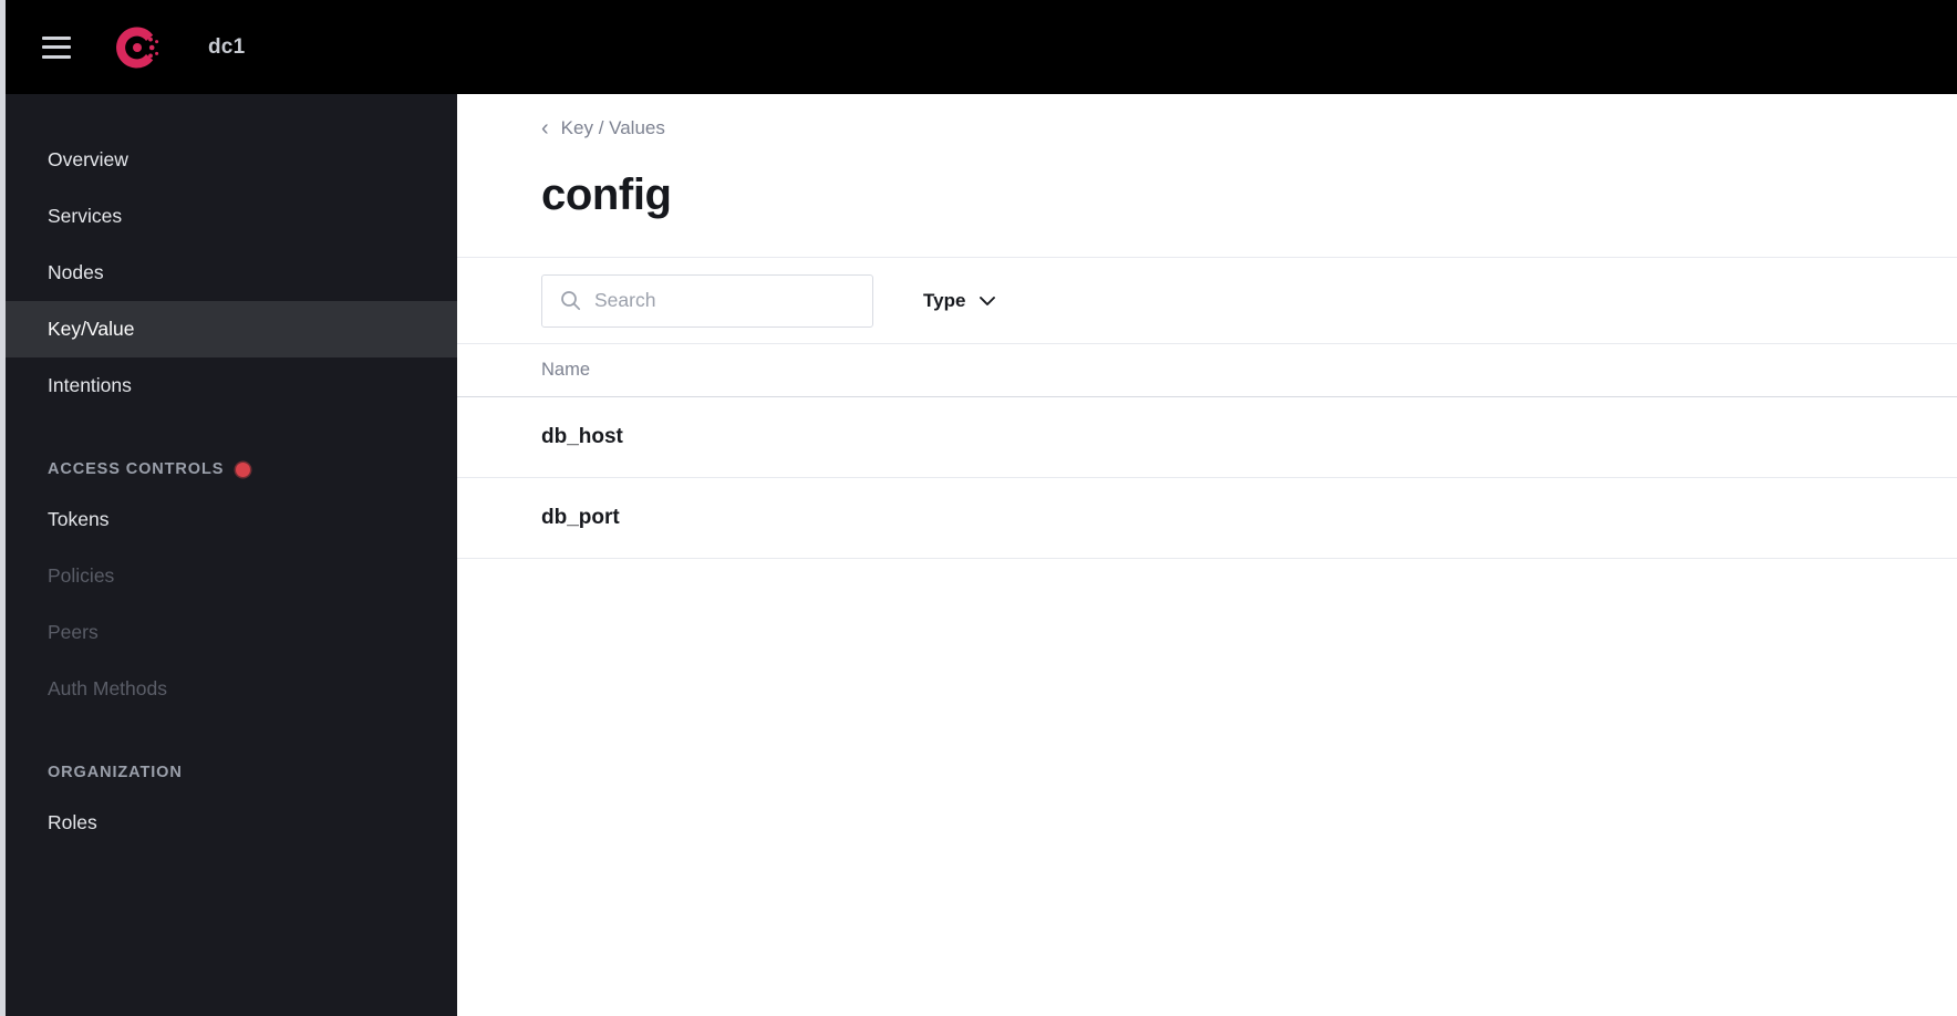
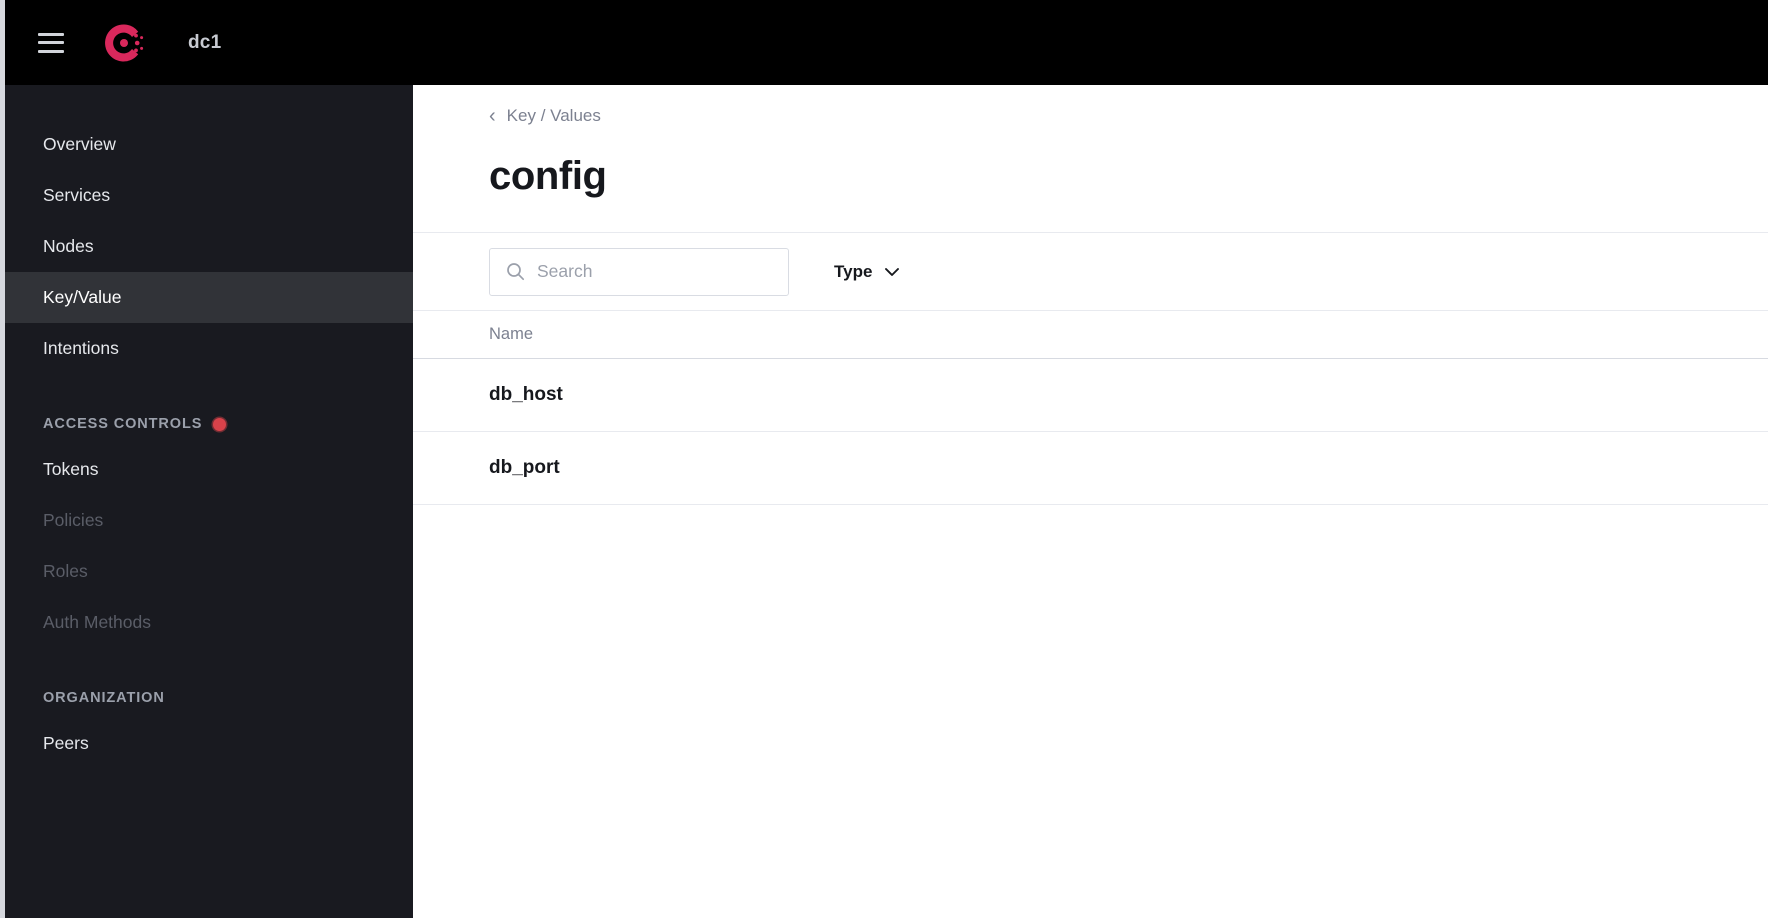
  dc1
  Overview
  Services
  Nodes
  Key/Value
  Intentions
  ACCESS CONTROLS
  Tokens
  Policies
- Peers
+ Roles
  Auth Methods
  ORGANIZATION
- Roles
+ Peers
  ‹
  Key / Values
  config
  Search
  Type
  Name
  db_host
  db_port
